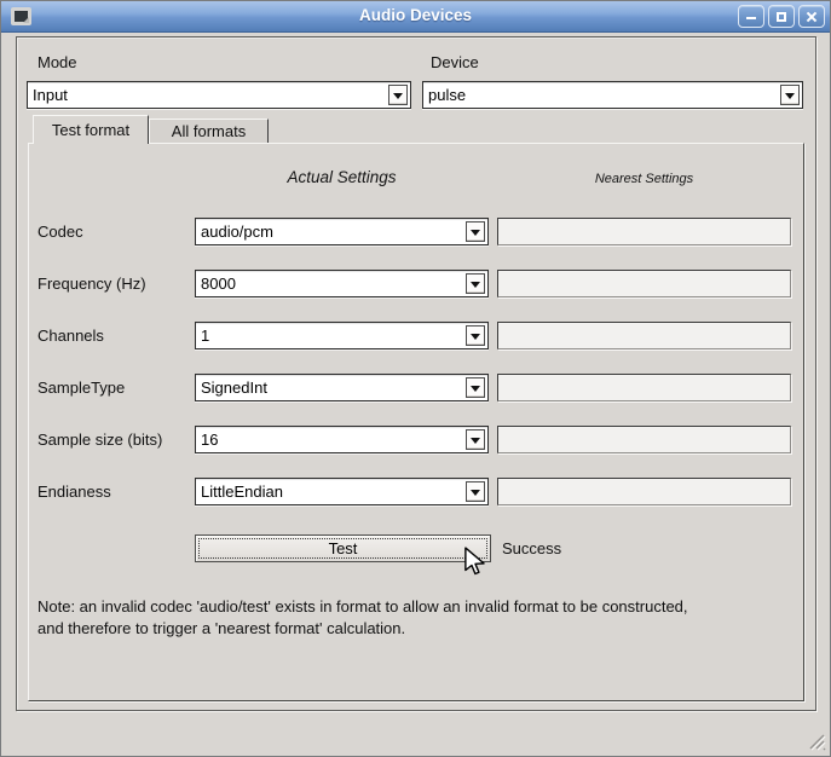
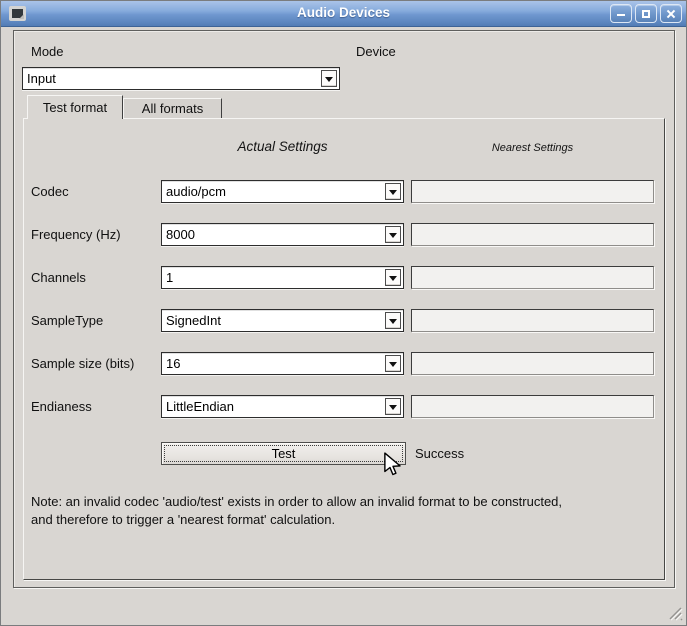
  Audio Devices
  Mode
  Input
  Device
- pulse
  Test format
  All formats
  Actual Settings
  Nearest Settings
  Codec
  audio/pcm
  Frequency (Hz)
  8000
  Channels
  1
  SampleType
  SignedInt
  Sample size (bits)
  16
  Endianess
  LittleEndian
  Test
  Success
- Note: an invalid codec 'audio/test' exists in format to allow an invalid format to be constructed,
+ Note: an invalid codec 'audio/test' exists in order to allow an invalid format to be constructed,
  and therefore to trigger a 'nearest format' calculation.
